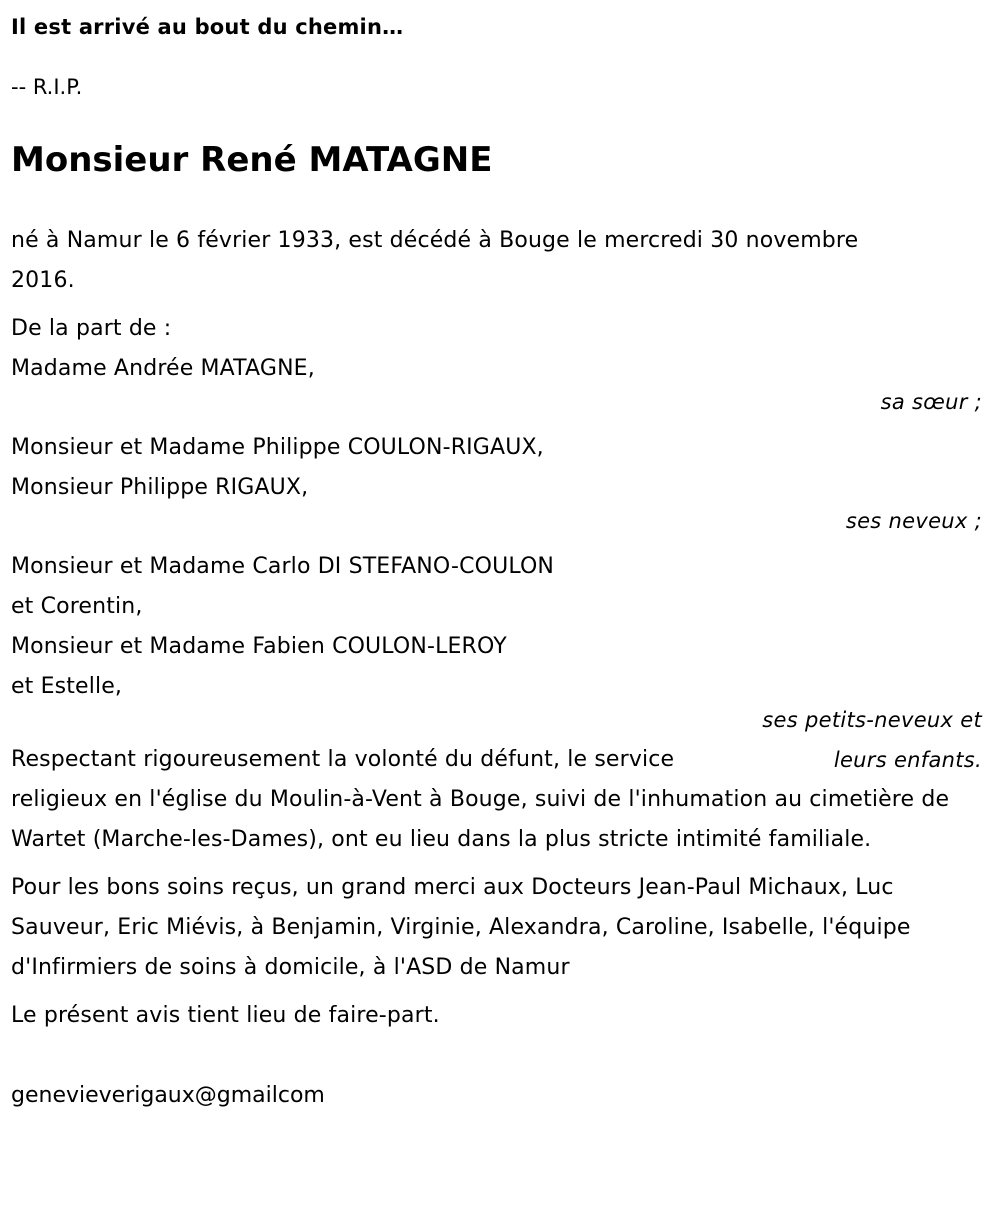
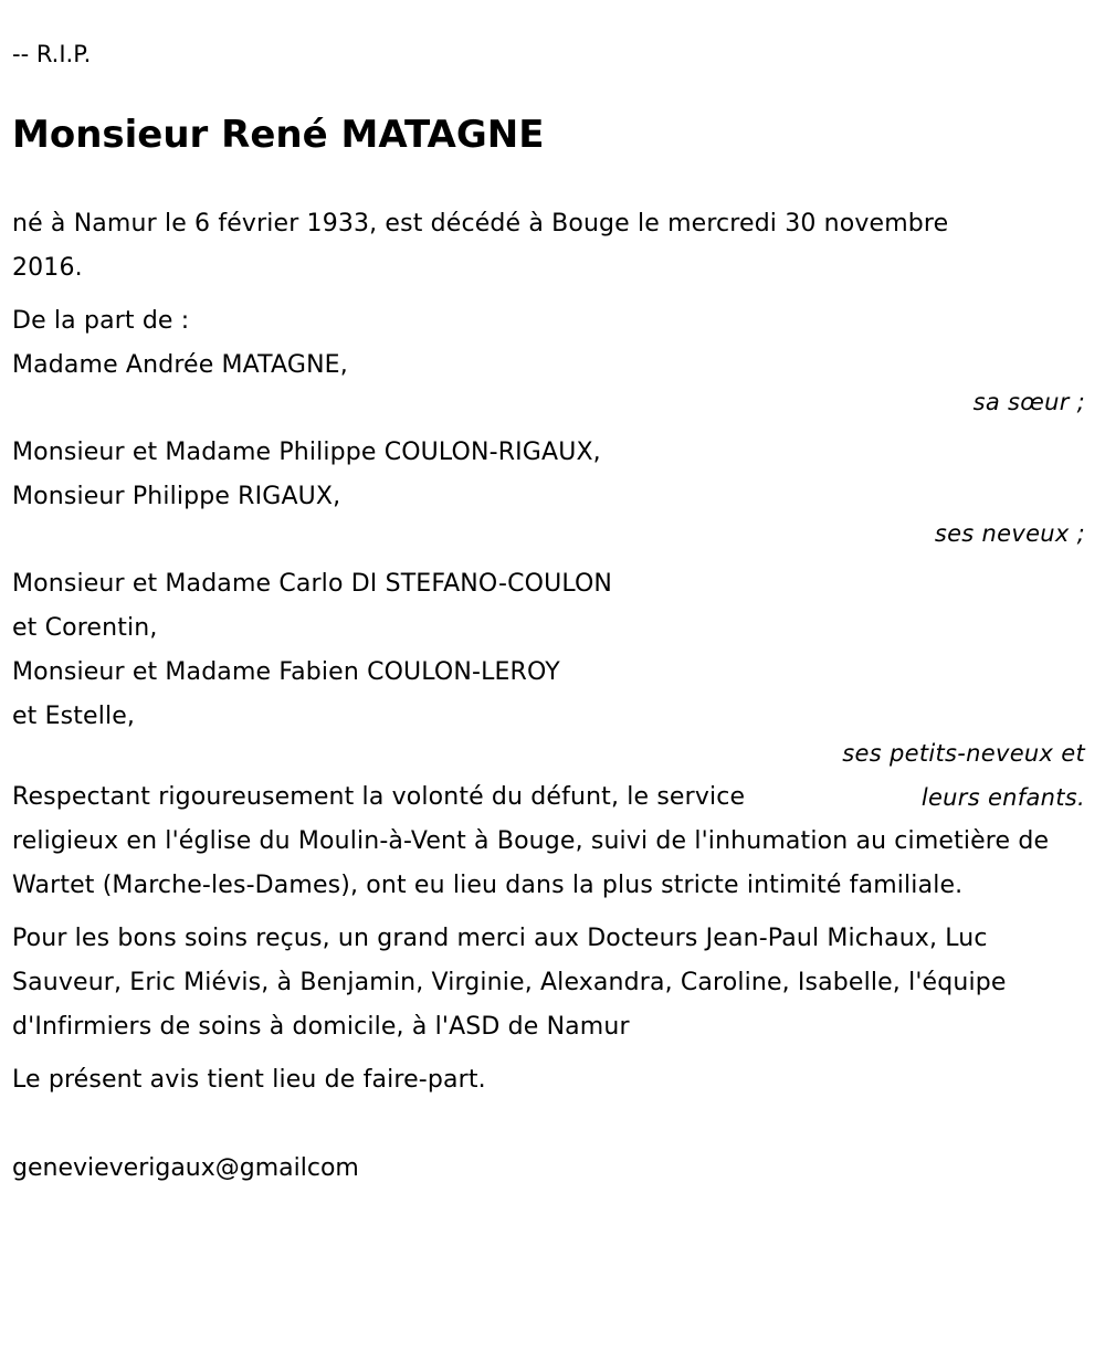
- Il est arrivé au bout du chemin…
  -- R.I.P.
  Monsieur René MATAGNE
  né à Namur le 6 février 1933, est décédé à Bouge le mercredi 30 novembre 2016.
  De la part de :
  Madame Andrée MATAGNE,
  sa sœur ;
  Monsieur et Madame Philippe COULON-RIGAUX,
  Monsieur Philippe RIGAUX,
  ses neveux ;
  Monsieur et Madame Carlo DI STEFANO-COULON
  et Corentin,
  Monsieur et Madame Fabien COULON-LEROY
  et Estelle,
  ses petits-neveux et leurs enfants.
  Respectant rigoureusement la volonté du défunt, le service religieux en l'église du Moulin-à-Vent à Bouge, suivi de l'inhumation au cimetière de Wartet (Marche-les-Dames), ont eu lieu dans la plus stricte intimité familiale.
  Pour les bons soins reçus, un grand merci aux Docteurs Jean-Paul Michaux, Luc Sauveur, Eric Miévis, à Benjamin, Virginie, Alexandra, Caroline, Isabelle, l'équipe d'Infirmiers de soins à domicile, à l'ASD de Namur
  Le présent avis tient lieu de faire-part.
  genevieverigaux@gmailcom
